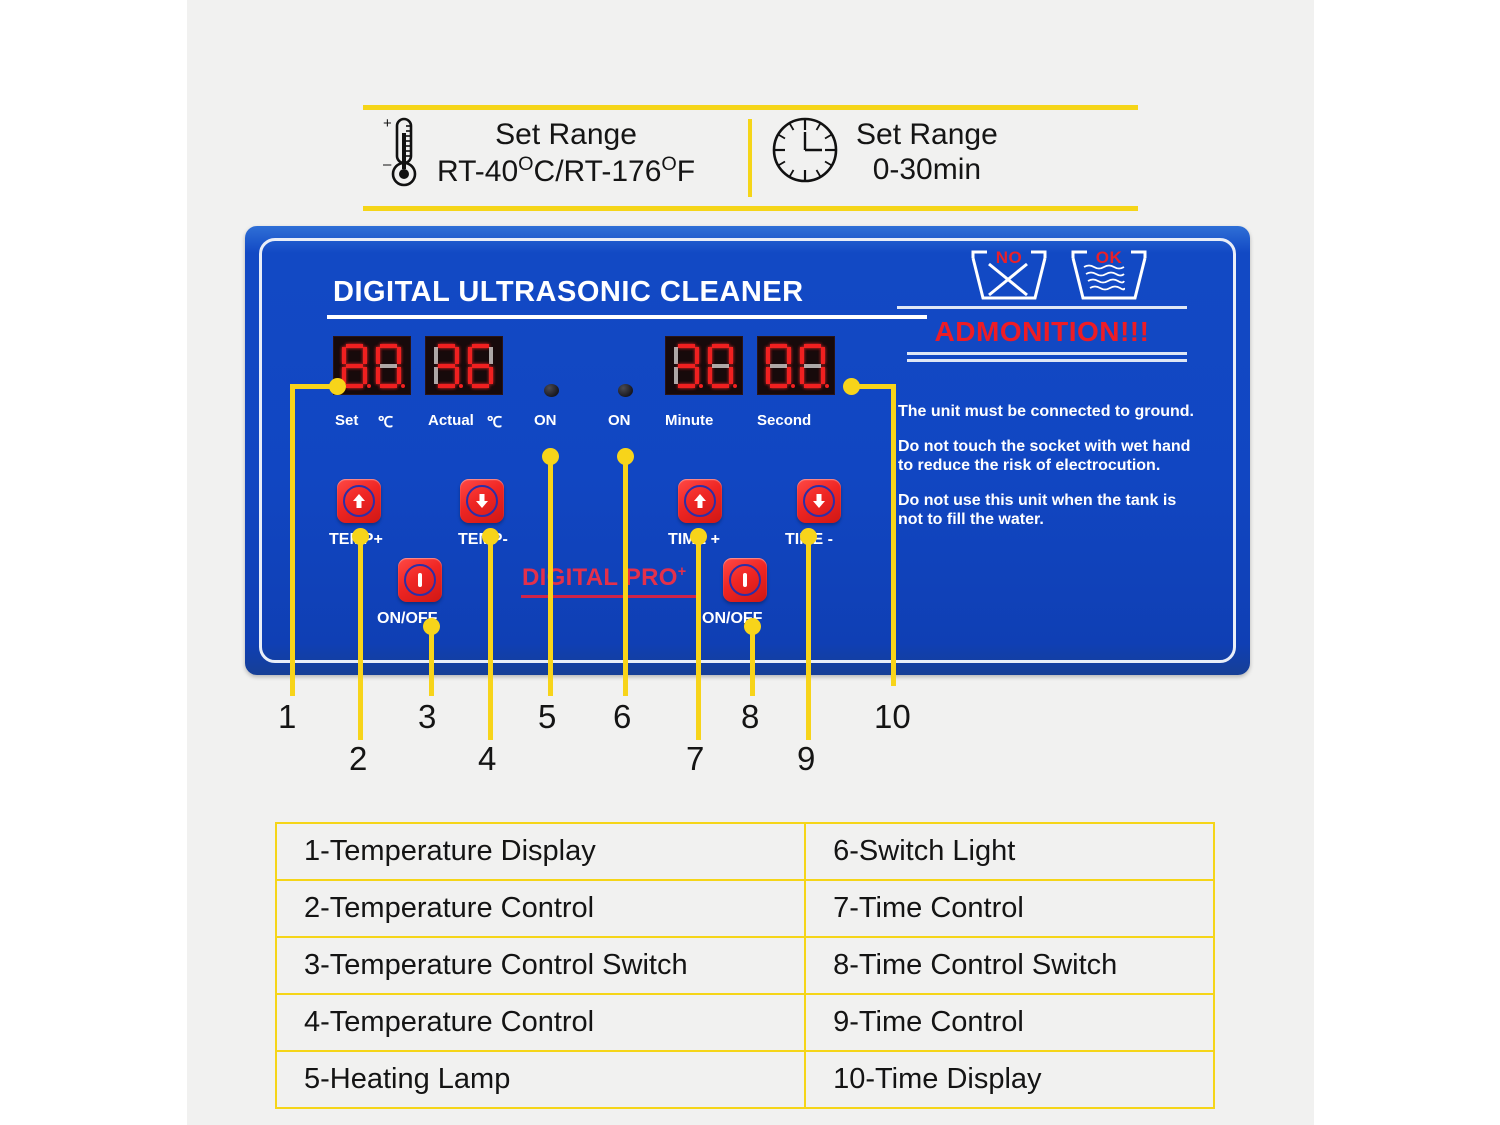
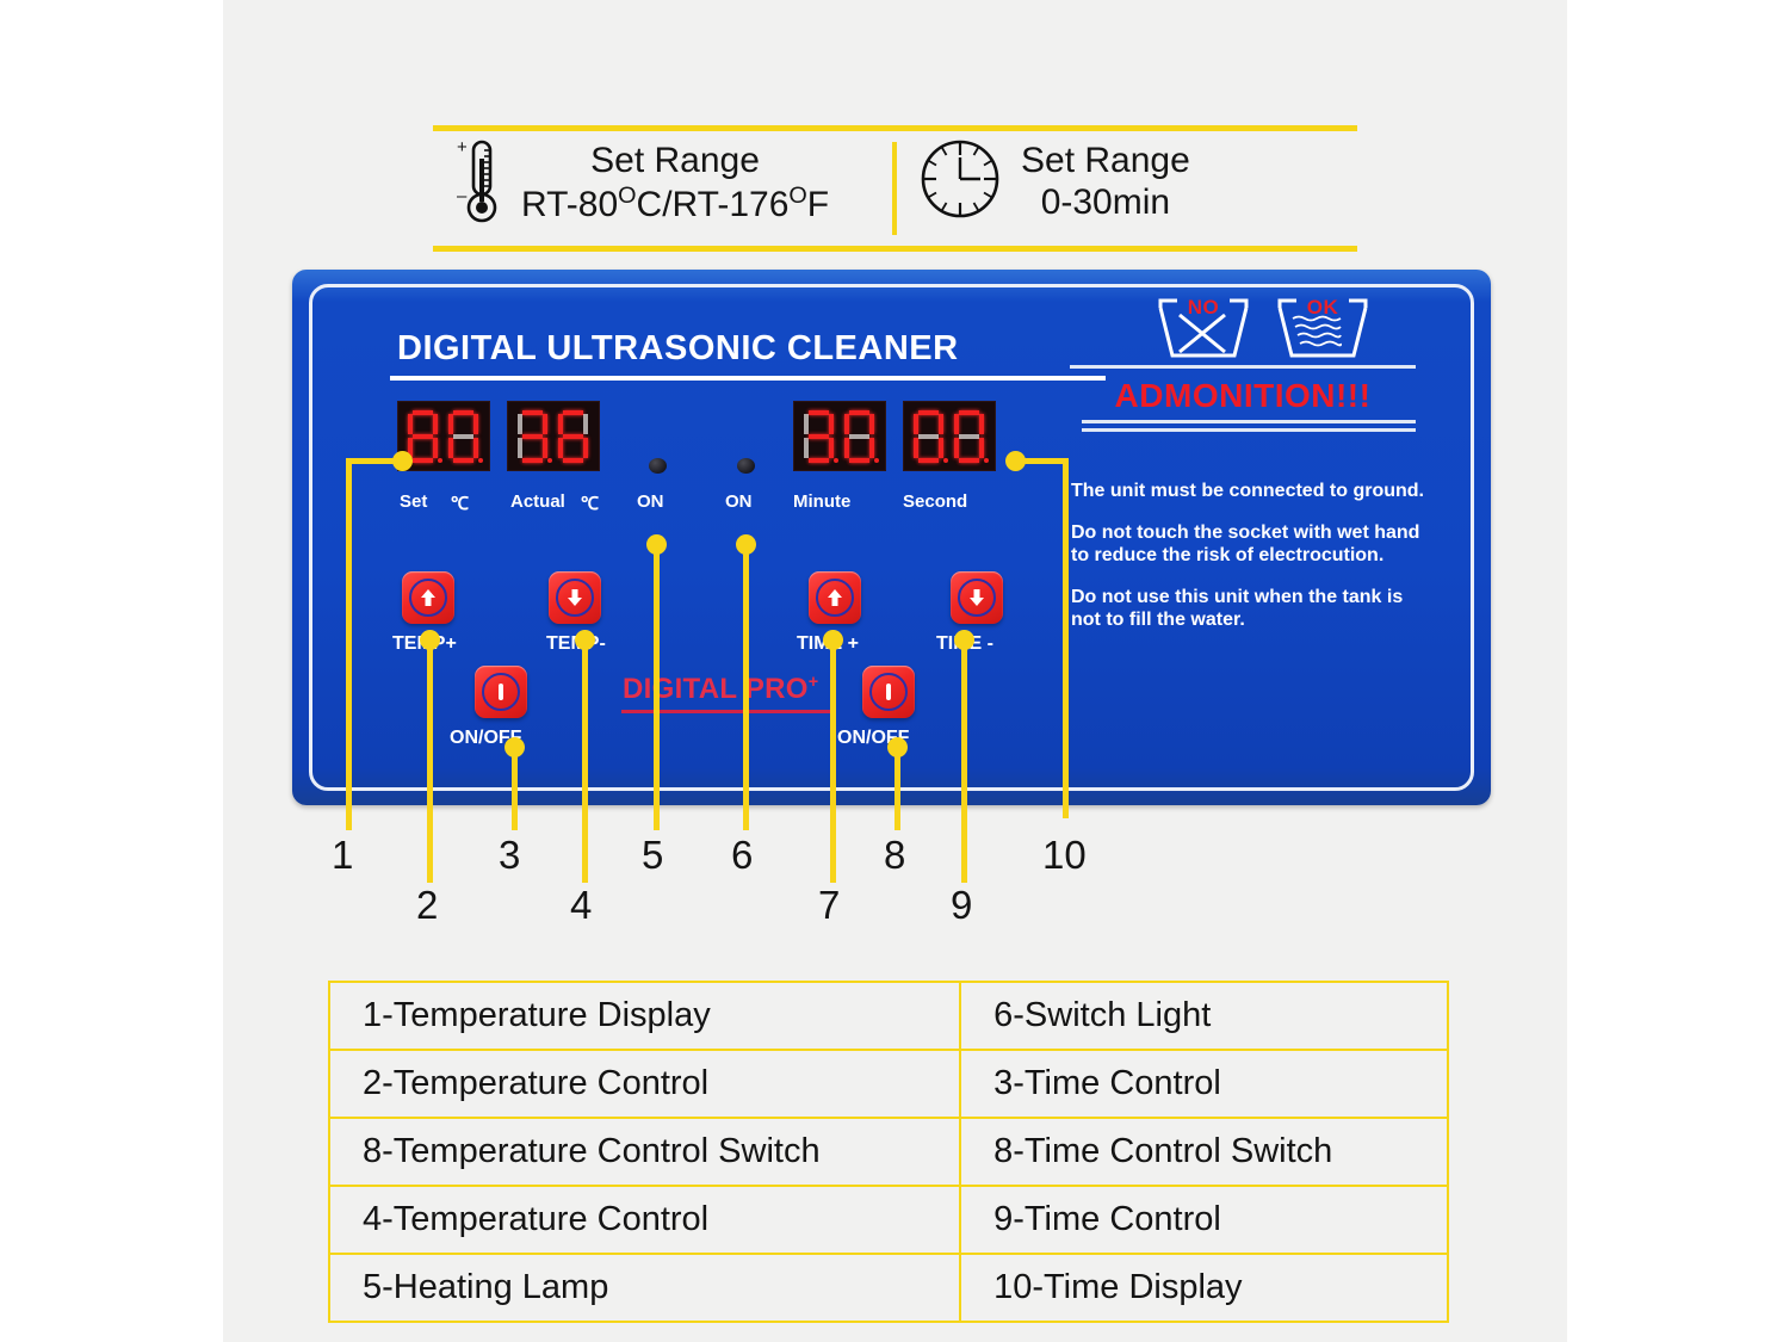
  +
  –
  Set Range
- RT-40OC/RT-176OF
+ RT-80OC/RT-176OF
  Set Range
  0-30min
  DIGITAL ULTRASONIC CLEANER
  NO
  OK
  ADMONITION!!!
  The unit must be connected to ground.
  Do not touch the socket with wet hand to reduce the risk of electrocution.
  Do not use this unit when the tank is not to fill the water.
  Set
  ℃
  Actual
  ℃
  ON
  ON
  Minute
  Second
  TIM +
  TIE -
  ON/OF
  ON/OF
  DIGITAL PRO+
  1
  2
  3
  4
  5
  6
  7
  8
  9
  10
  1-Temperature Display	6-Switch Light
- 2-Temperature Control	7-Time Control
+ 2-Temperature Control	3-Time Control
- 3-Temperature Control Switch	8-Time Control Switch
+ 8-Temperature Control Switch	8-Time Control Switch
  4-Temperature Control	9-Time Control
  5-Heating Lamp	10-Time Display
